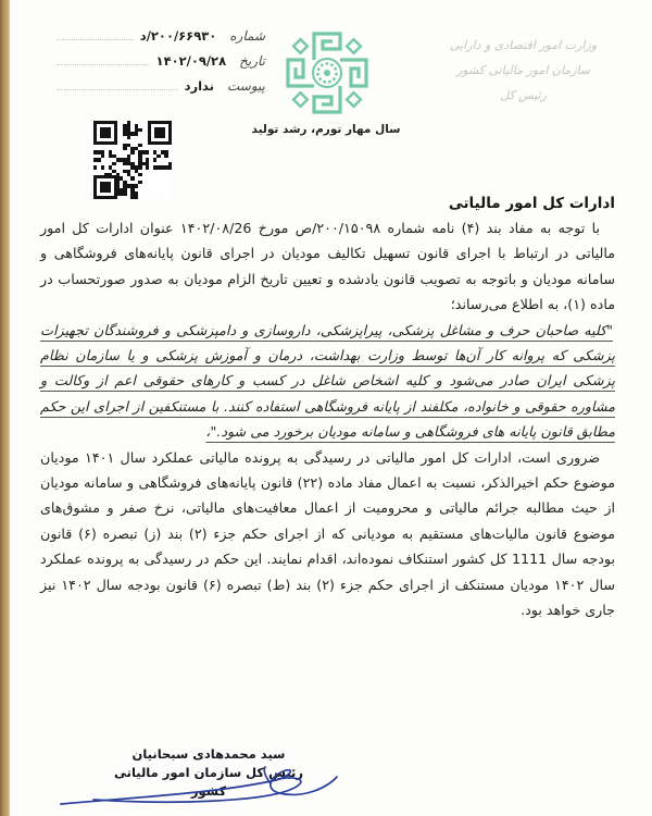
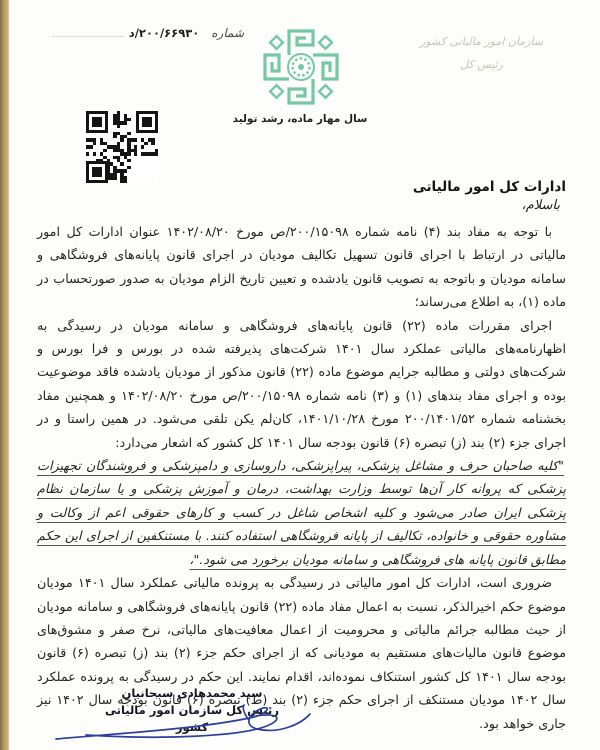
- وزارت امور اقتصادی و دارایی
  سازمان امور مالیاتی کشور
  رئیس کل
- سال مهار تورم، رشد تولید
+ سال مهار ماده، رشد تولید
  شماره
  ۲۰۰/۶۶۹۳۰/د
- تاریخ
- ۱۴۰۲/۰۹/۲۸
- پیوست
- ندارد
  ادارات کل امور مالیاتی
+ باسلام،
- با توجه به مفاد بند (۴) نامه شماره ۲۰۰/۱۵۰۹۸/ص مورخ ۱۴۰۲/۰۸/26 عنوان ادارات کل امور مالیاتی در ارتباط با اجرای قانون تسهیل تکالیف مودیان در اجرای قانون پایانه‌های فروشگاهی و سامانه مودیان و باتوجه به تصویب قانون یادشده و تعیین تاریخ الزام مودیان به صدور صورتحساب در ماده (۱)، به اطلاع می‌رساند؛
+ با توجه به مفاد بند (۴) نامه شماره ۲۰۰/۱۵۰۹۸/ص مورخ ۱۴۰۲/۰۸/۲۰ عنوان ادارات کل امور مالیاتی در ارتباط با اجرای قانون تسهیل تکالیف مودیان در اجرای قانون پایانه‌های فروشگاهی و سامانه مودیان و باتوجه به تصویب قانون یادشده و تعیین تاریخ الزام مودیان به صدور صورتحساب در ماده (۱)، به اطلاع می‌رساند؛
+ اجرای مقررات ماده (۲۲) قانون پایانه‌های فروشگاهی و سامانه مودیان در رسیدگی به اظهارنامه‌های مالیاتی عملکرد سال ۱۴۰۱ شرکت‌های پذیرفته شده در بورس و فرا بورس و شرکت‌های دولتی و مطالبه جرایم موضوع ماده (۲۲) قانون مذکور از مودیان یادشده فاقد موضوعیت بوده و اجرای مفاد بندهای (۱) و (۳) نامه شماره ۲۰۰/۱۵۰۹۸/ص مورخ ۱۴۰۲/۰۸/۲۰ و همچنین مفاد بخشنامه شماره ۲۰۰/۱۴۰۱/۵۲ مورخ ۱۴۰۱/۱۰/۲۸، کان‌لم یکن تلقی می‌شود. در همین راستا و در اجرای جزء (۲) بند (ز) تبصره (۶) قانون بودجه سال ۱۴۰۱ کل کشور که اشعار می‌دارد:
- "کلیه صاحبان حرف و مشاغل پزشکی، پیراپزشکی، داروسازی و دامپزشکی و فروشندگان تجهیزات پزشکی که پروانه کار آن‌ها توسط وزارت بهداشت، درمان و آموزش پزشکی و یا سازمان نظام پزشکی ایران صادر می‌شود و کلیه اشخاص شاغل در کسب و کارهای حقوقی اعم از وکالت و مشاوره حقوقی و خانواده، مکلفند از پایانه فروشگاهی استفاده کنند. با مستنکفین از اجرای این حکم مطابق قانون پایانه های فروشگاهی و سامانه مودیان برخورد می شود."،
+ "کلیه صاحبان حرف و مشاغل پزشکی، پیراپزشکی، داروسازی و دامپزشکی و فروشندگان تجهیزات پزشکی که پروانه کار آن‌ها توسط وزارت بهداشت، درمان و آموزش پزشکی و یا سازمان نظام پزشکی ایران صادر می‌شود و کلیه اشخاص شاغل در کسب و کارهای حقوقی اعم از وکالت و مشاوره حقوقی و خانواده، تکالیف از پایانه فروشگاهی استفاده کنند. با مستنکفین از اجرای این حکم مطابق قانون پایانه های فروشگاهی و سامانه مودیان برخورد می شود."،
- ضروری است، ادارات کل امور مالیاتی در رسیدگی به پرونده مالیاتی عملکرد سال ۱۴۰۱ مودیان موضوع حکم اخیرالذکر، نسبت به اعمال مفاد ماده (۲۲) قانون پایانه‌های فروشگاهی و سامانه مودیان از حیث مطالبه جرائم مالیاتی و محرومیت از اعمال معافیت‌های مالیاتی، نرخ صفر و مشوق‌های موضوع قانون مالیات‌های مستقیم به مودیانی که از اجرای حکم جزء (۲) بند (ز) تبصره (۶) قانون بودجه سال 1111 کل کشور استنکاف نموده‌اند، اقدام نمایند. این حکم در رسیدگی به پرونده عملکرد سال ۱۴۰۲ مودیان مستنکف از اجرای حکم جزء (۲) بند (ط) تبصره (۶) قانون بودجه سال ۱۴۰۲ نیز جاری خواهد بود.
+ ضروری است، ادارات کل امور مالیاتی در رسیدگی به پرونده مالیاتی عملکرد سال ۱۴۰۱ مودیان موضوع حکم اخیرالذکر، نسبت به اعمال مفاد ماده (۲۲) قانون پایانه‌های فروشگاهی و سامانه مودیان از حیث مطالبه جرائم مالیاتی و محرومیت از اعمال معافیت‌های مالیاتی، نرخ صفر و مشوق‌های موضوع قانون مالیات‌های مستقیم به مودیانی که از اجرای حکم جزء (۲) بند (ز) تبصره (۶) قانون بودجه سال ۱۴۰۱ کل کشور استنکاف نموده‌اند، اقدام نمایند. این حکم در رسیدگی به پرونده عملکرد سال ۱۴۰۲ مودیان مستنکف از اجرای حکم جزء (۲) بند (ط) تبصره (۶) قانون بودجه سال ۱۴۰۲ نیز جاری خواهد بود.
  سید محمدهادی سبحانیان
  رئیس کل سازمان امور مالیاتی کر
